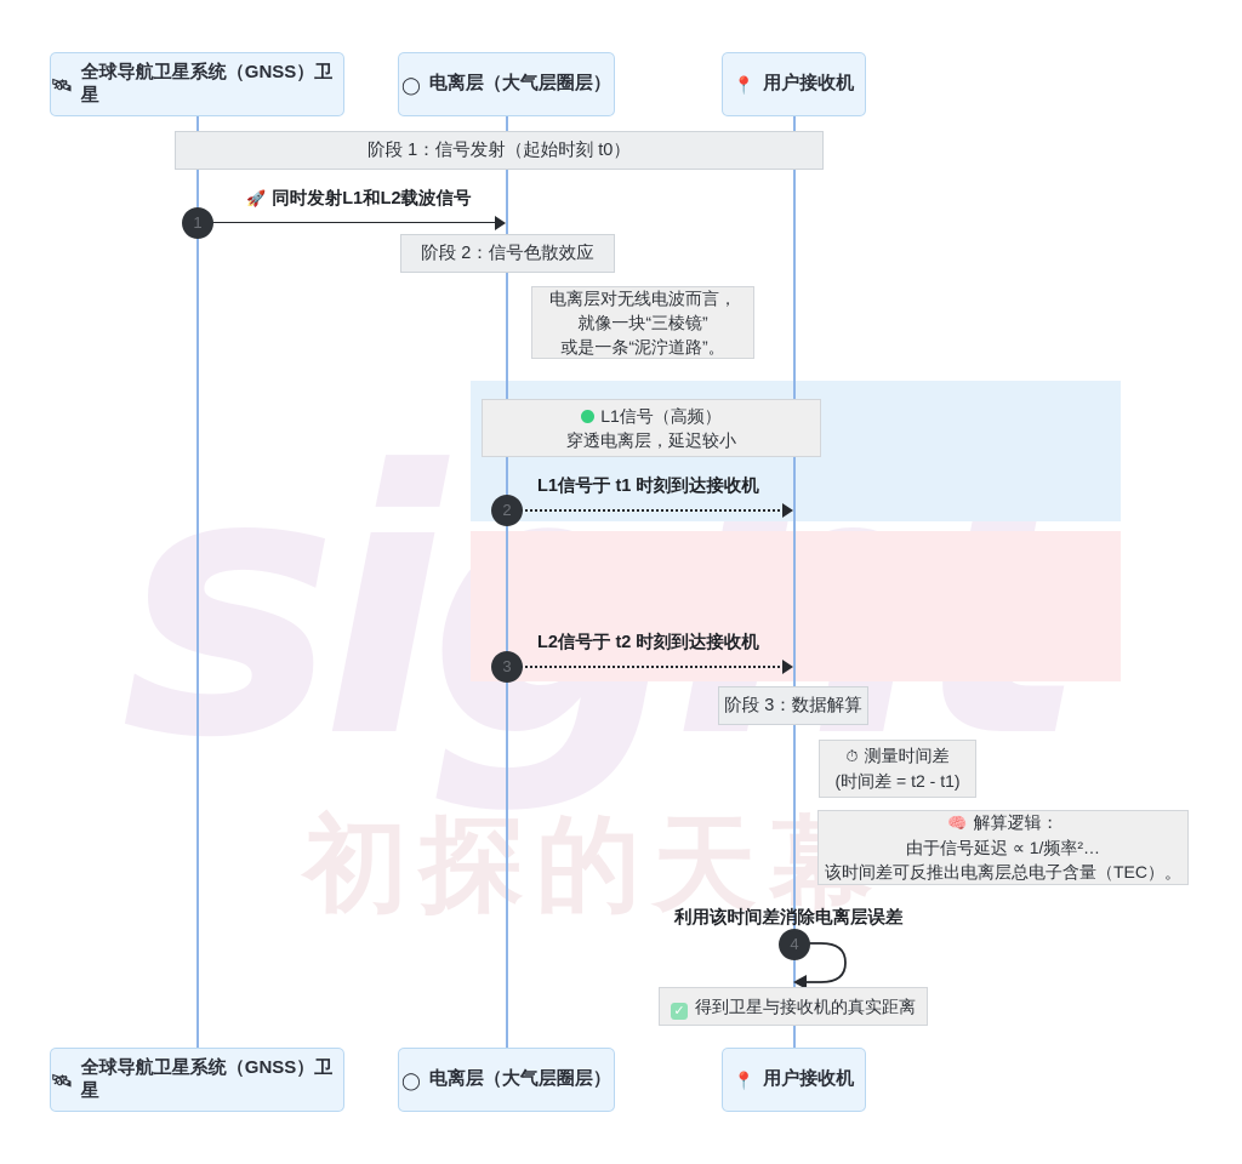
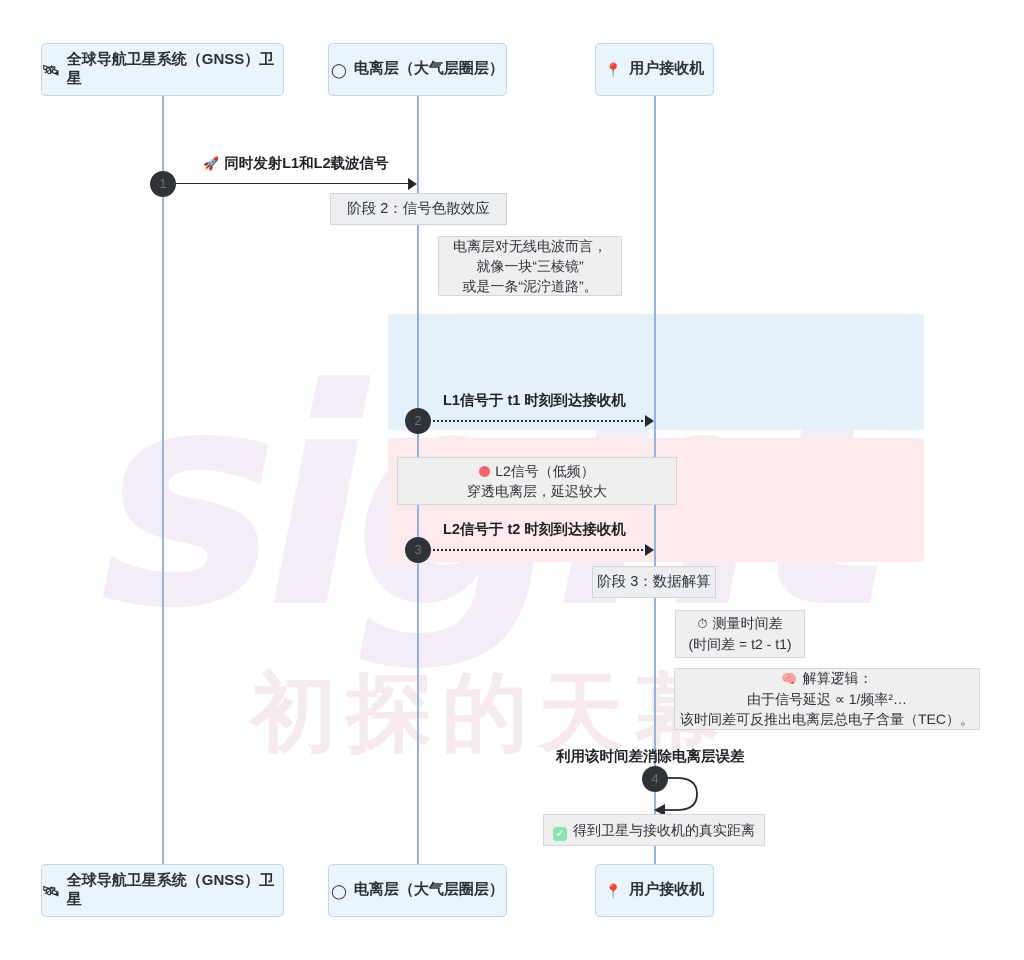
  初探的天
  🛰
  全球导航卫星系统（GNSS）卫星
  ◯
  电离层（大气层圈层）
  📍
  用户接收机
  🛰
  全球导航卫星系统（GNSS）卫星
  ◯
  电离层（大气层圈层）
  📍
  用户接收机
- 阶段 1：信号发射（起始时刻 t0）
  🚀 同时发射L1和L2载波信号
  1
  阶段 2：信号色散效应
  电离层对无线电波而言，
  就像一块“三棱镜”
  或是一条“泥泞道路”。
- L1信号（高频）
- 穿透电离层，延迟较小
  L1信号于 t1 时刻到达接收机
  2
+ L2信号（低频）
+ 穿透电离层，延迟较大
  L2信号于 t2 时刻到达接收机
  3
  阶段 3：数据解算
  ⏱ 测量时间差
  (时间差 = t2 - t1)
  🧠 解算逻辑：
  由于信号延迟 ∝ 1/频率²…
  该时间差可反推出电离层总电子含量（TEC）。
  利用该时间差消除电离层误差
  4
  ✓ 得到卫星与接收机的真实距离
